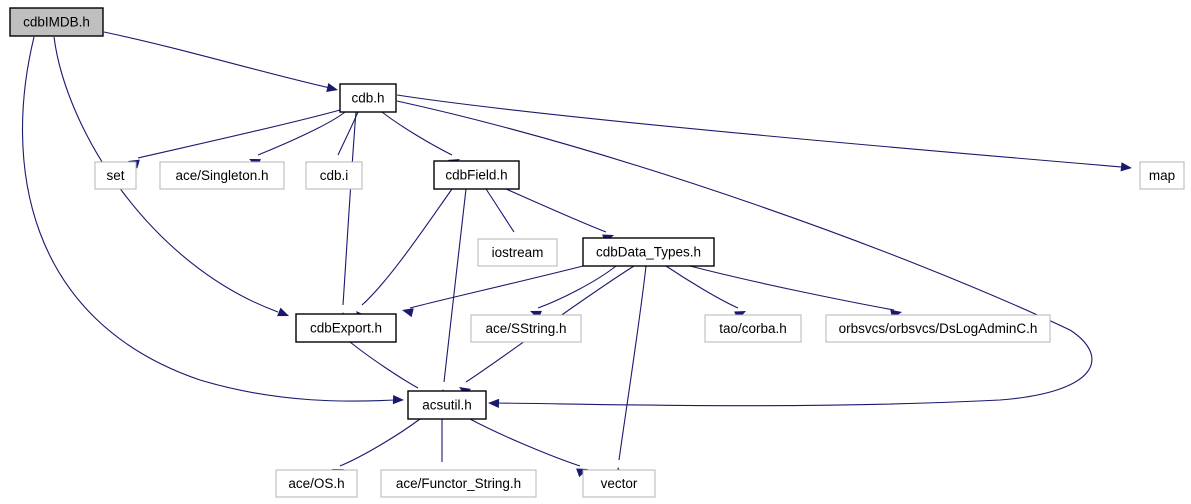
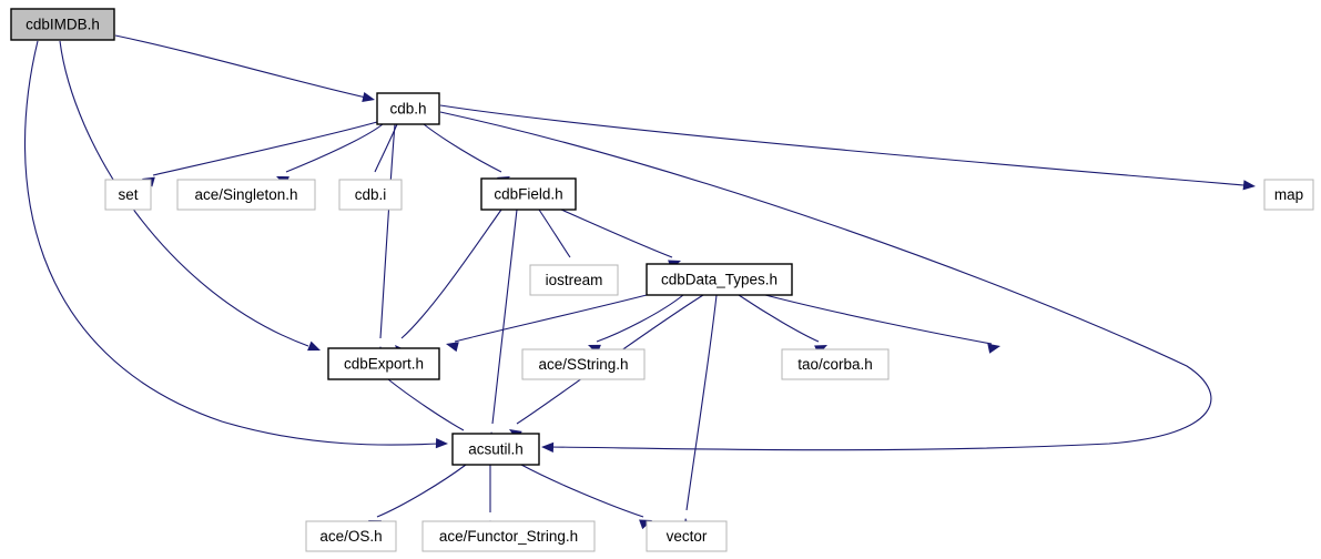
  cdbIMDB.h
  cdb.h
  set
  ace/Singleton.h
  cdb.i
  cdbField.h
  map
  iostream
  cdbData_Types.h
  cdbExport.h
  ace/SString.h
  tao/corba.h
- orbsvcs/orbsvcs/DsLogAdminC.h
  acsutil.h
  ace/OS.h
  ace/Functor_String.h
  vector
